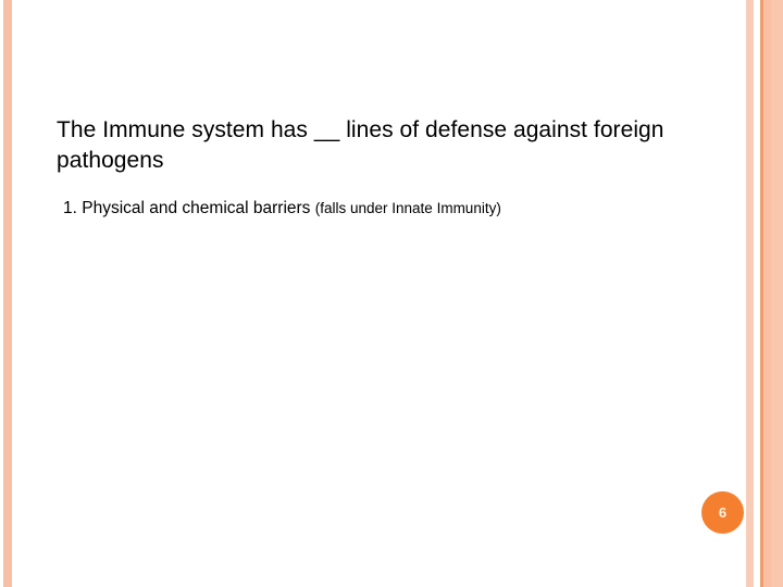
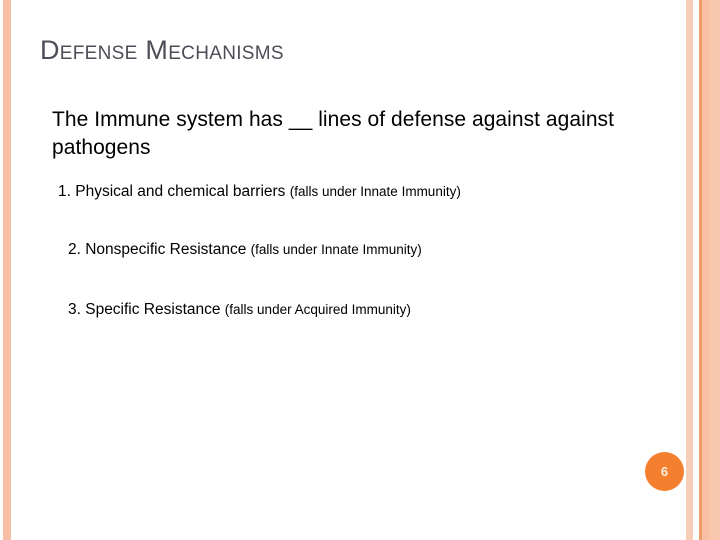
+ Defense Mechanisms
- The Immune system has __ lines of defense against foreign pathogens
+ The Immune system has __ lines of defense against against pathogens
  1. Physical and chemical barriers (falls under Innate Immunity)
+ 2. Nonspecific Resistance (falls under Innate Immunity)
+ 3. Specific Resistance (falls under Acquired Immunity)
  6
